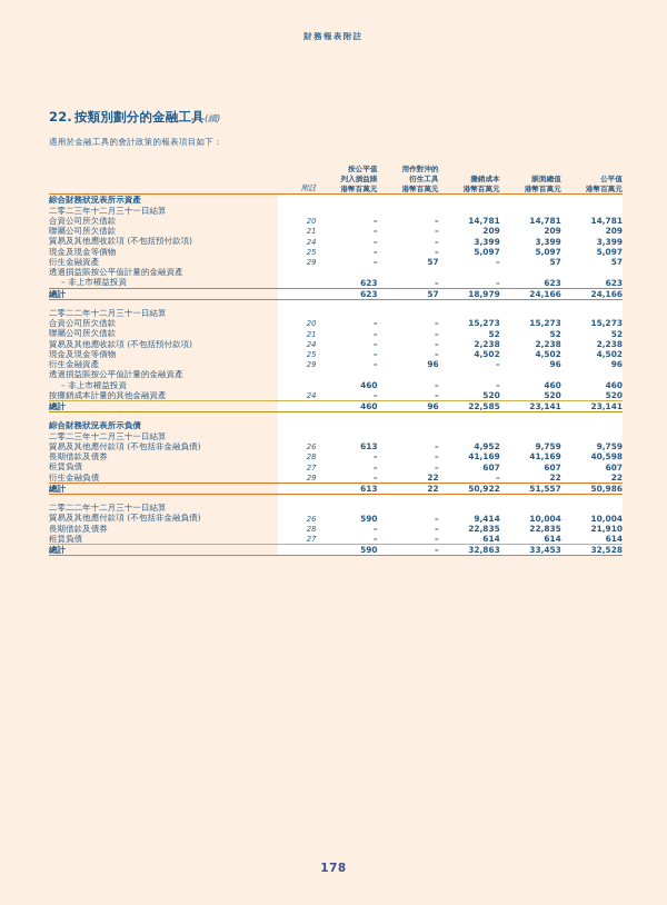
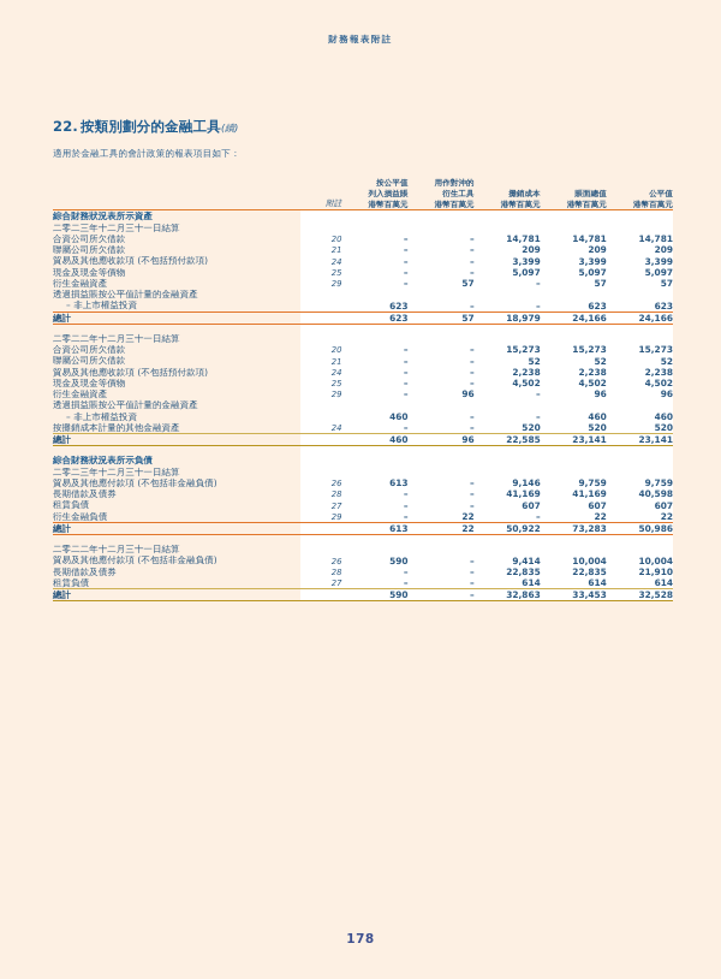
  財務報表附註
  22. 按類別劃分的金融工具(續)
  適用於金融工具的會計政策的報表項目如下：
  	附註	按公平值 列入損益賬 港幣百萬元	用作對沖的 衍生工具 港幣百萬元	攤銷成本 港幣百萬元	賬面總值 港幣百萬元	公平值 港幣百萬元
  綜合財務狀況表所示資產
  二零二三年十二月三十一日結算
  合資公司所欠借款	20	–	–	14,781	14,781	14,781
  聯屬公司所欠借款	21	–	–	209	209	209
  貿易及其他應收款項 (不包括預付款項)	24	–	–	3,399	3,399	3,399
  現金及現金等價物	25	–	–	5,097	5,097	5,097
  衍生金融資產	29	–	57	–	57	57
  透過損益賬按公平值計量的金融資產
  – 非上市權益投資		623	–	–	623	623
  總計		623	57	18,979	24,166	24,166
  二零二二年十二月三十一日結算
  合資公司所欠借款	20	–	–	15,273	15,273	15,273
  聯屬公司所欠借款	21	–	–	52	52	52
  貿易及其他應收款項 (不包括預付款項)	24	–	–	2,238	2,238	2,238
  現金及現金等價物	25	–	–	4,502	4,502	4,502
  衍生金融資產	29	–	96	–	96	96
  透過損益賬按公平值計量的金融資產
  – 非上市權益投資		460	–	–	460	460
  按攤銷成本計量的其他金融資產	24	–	–	520	520	520
  總計		460	96	22,585	23,141	23,141
  綜合財務狀況表所示負債
  二零二三年十二月三十一日結算
- 貿易及其他應付款項 (不包括非金融負債)	26	613	–	4,952	9,759	9,759
+ 貿易及其他應付款項 (不包括非金融負債)	26	613	–	9,146	9,759	9,759
  長期借款及債券	28	–	–	41,169	41,169	40,598
  租賃負債	27	–	–	607	607	607
  衍生金融負債	29	–	22	–	22	22
- 總計		613	22	50,922	51,557	50,986
+ 總計		613	22	50,922	73,283	50,986
  二零二二年十二月三十一日結算
  貿易及其他應付款項 (不包括非金融負債)	26	590	–	9,414	10,004	10,004
  長期借款及債券	28	–	–	22,835	22,835	21,910
  租賃負債	27	–	–	614	614	614
  總計		590	–	32,863	33,453	32,528
  178
